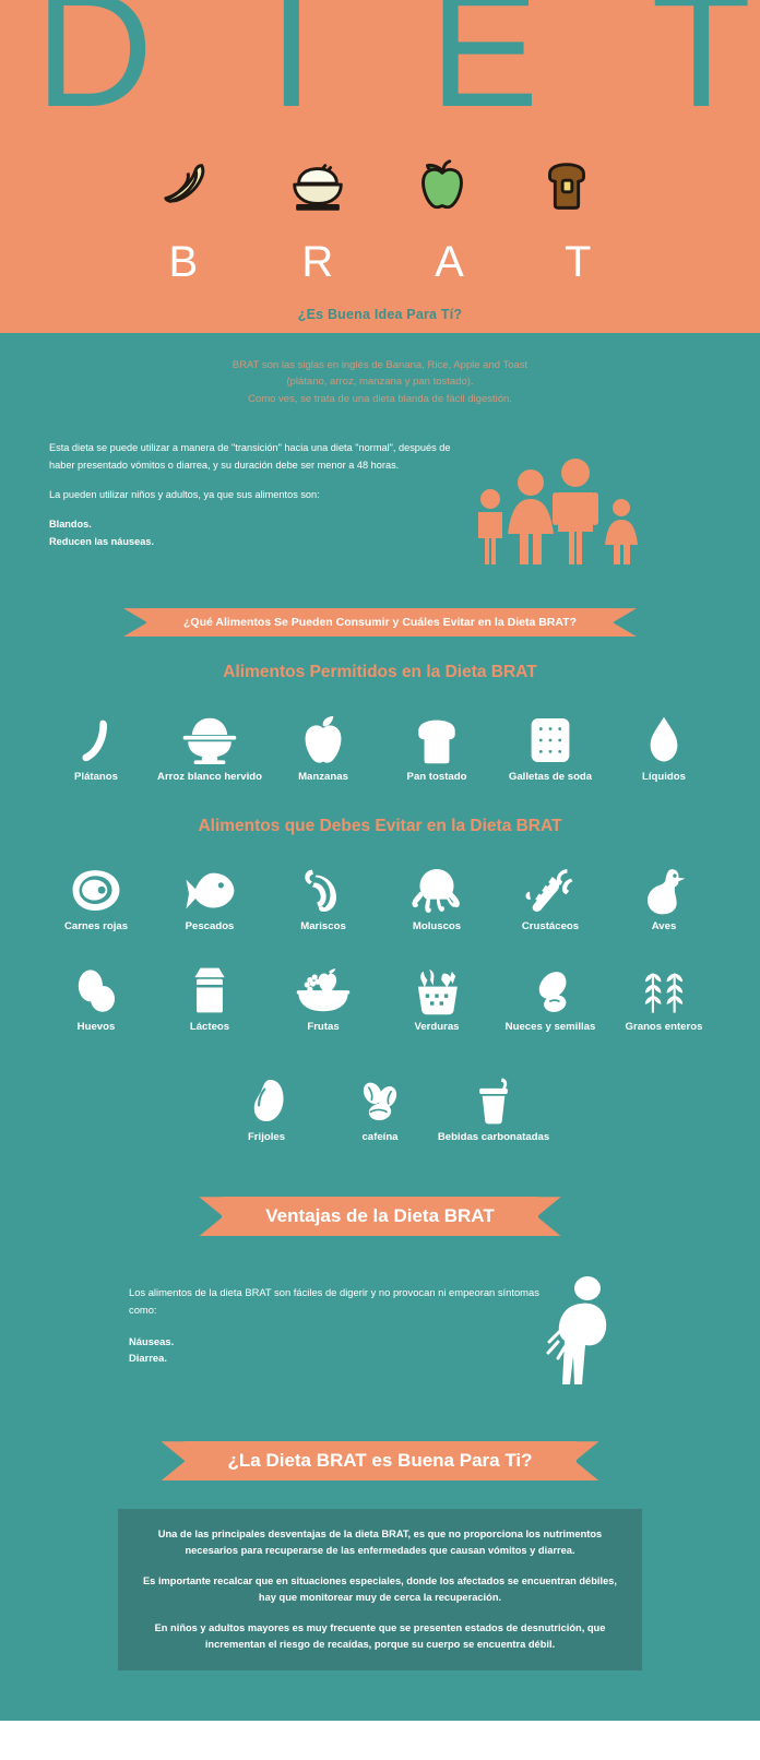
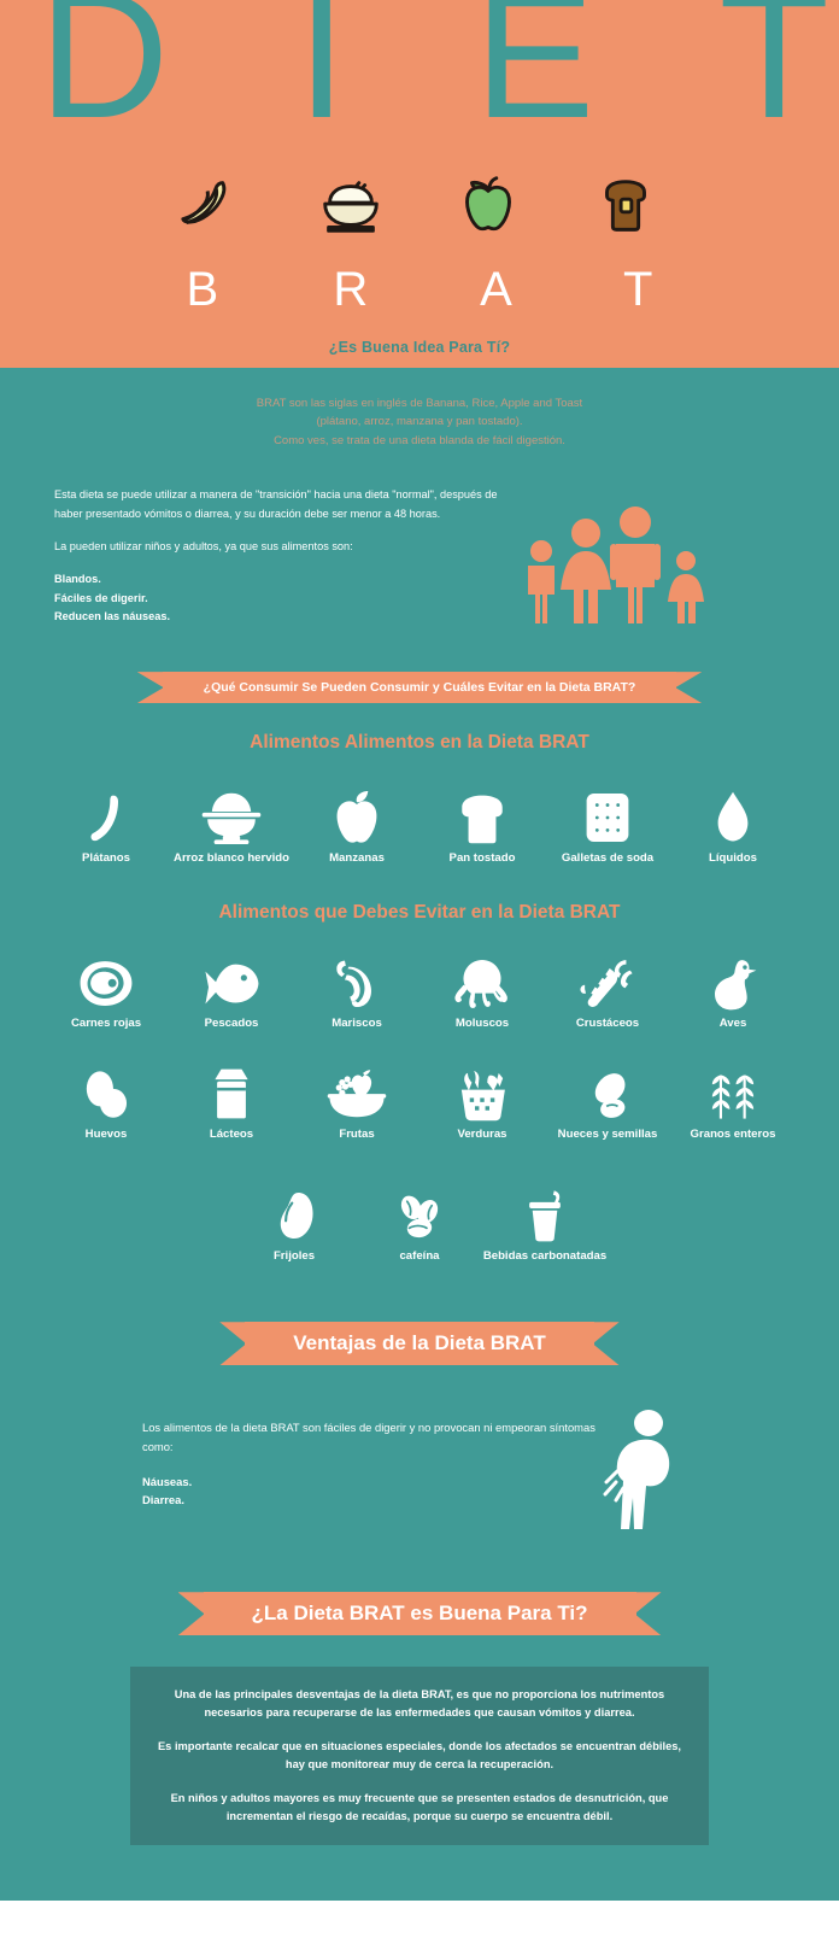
  D I E T
  B R A T
  ¿Es Buena Idea Para Tí?
  BRAT son las siglas en inglés de Banana, Rice, Apple and Toast
  (plátano, arroz, manzana y pan tostado).
  Como ves, se trata de una dieta blanda de fácil digestión.
  Esta dieta se puede utilizar a manera de "transición" hacia una dieta "normal", después de haber presentado vómitos o diarrea, y su duración debe ser menor a 48 horas.
  La pueden utilizar niños y adultos, ya que sus alimentos son:
  Blandos.
+ Fáciles de digerir.
  Reducen las náuseas.
- ¿Qué Alimentos Se Pueden Consumir y Cuáles Evitar en la Dieta BRAT?
+ ¿Qué Consumir Se Pueden Consumir y Cuáles Evitar en la Dieta BRAT?
- Alimentos Permitidos en la Dieta BRAT
+ Alimentos Alimentos en la Dieta BRAT
  Plátanos
  Arroz blanco hervido
  Manzanas
  Pan tostado
  Galletas de soda
  Líquidos
  Alimentos que Debes Evitar en la Dieta BRAT
  Carnes rojas
  Pescados
  Mariscos
  Moluscos
  Crustáceos
  Aves
  Huevos
  Lácteos
  Frutas
  Verduras
  Nueces y semillas
  Granos enteros
  Frijoles
  cafeína
  Bebidas carbonatadas
  Ventajas de la Dieta BRAT
  Los alimentos de la dieta BRAT son fáciles de digerir y no provocan ni empeoran síntomas como:
  Náuseas.
  Diarrea.
  ¿La Dieta BRAT es Buena Para Ti?
  Una de las principales desventajas de la dieta BRAT, es que no proporciona los nutrimentos necesarios para recuperarse de las enfermedades que causan vómitos y diarrea.
  Es importante recalcar que en situaciones especiales, donde los afectados se encuentran débiles, hay que monitorear muy de cerca la recuperación.
  En niños y adultos mayores es muy frecuente que se presenten estados de desnutrición, que incrementan el riesgo de recaídas, porque su cuerpo se encuentra débil.
